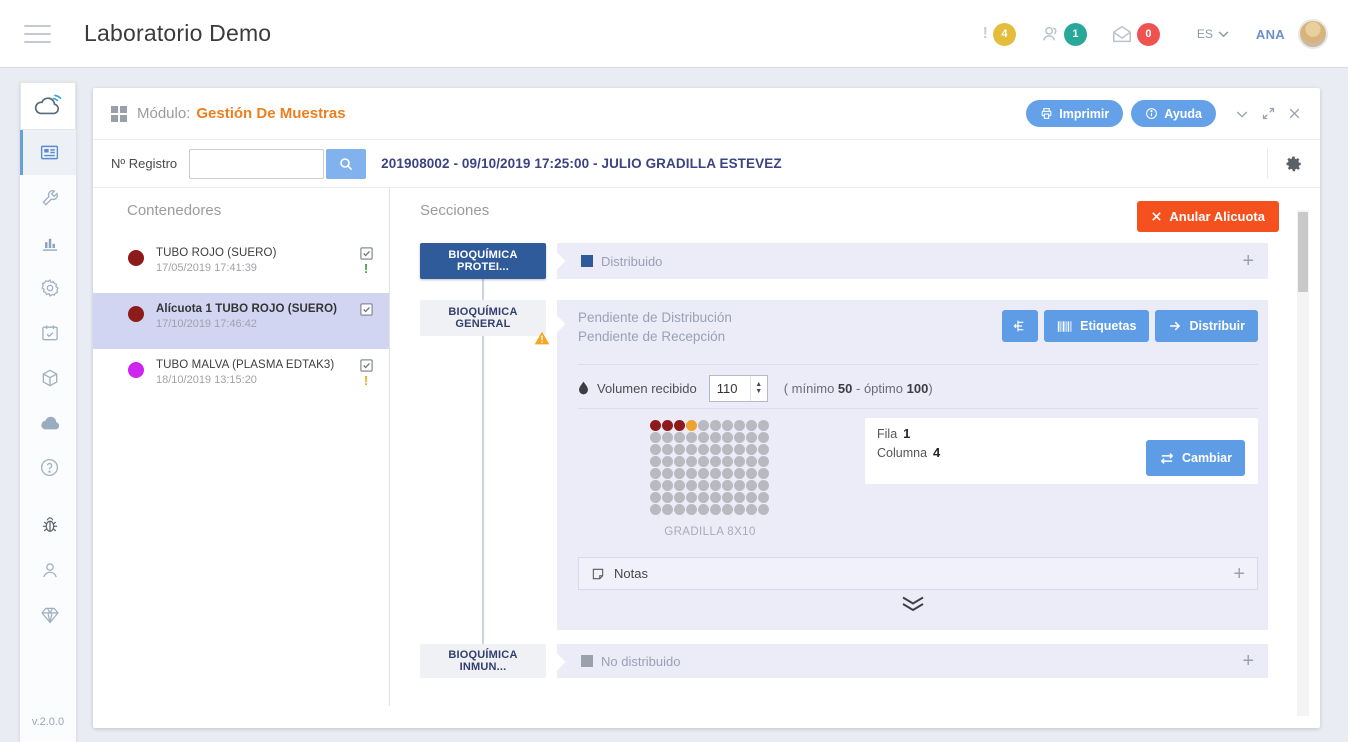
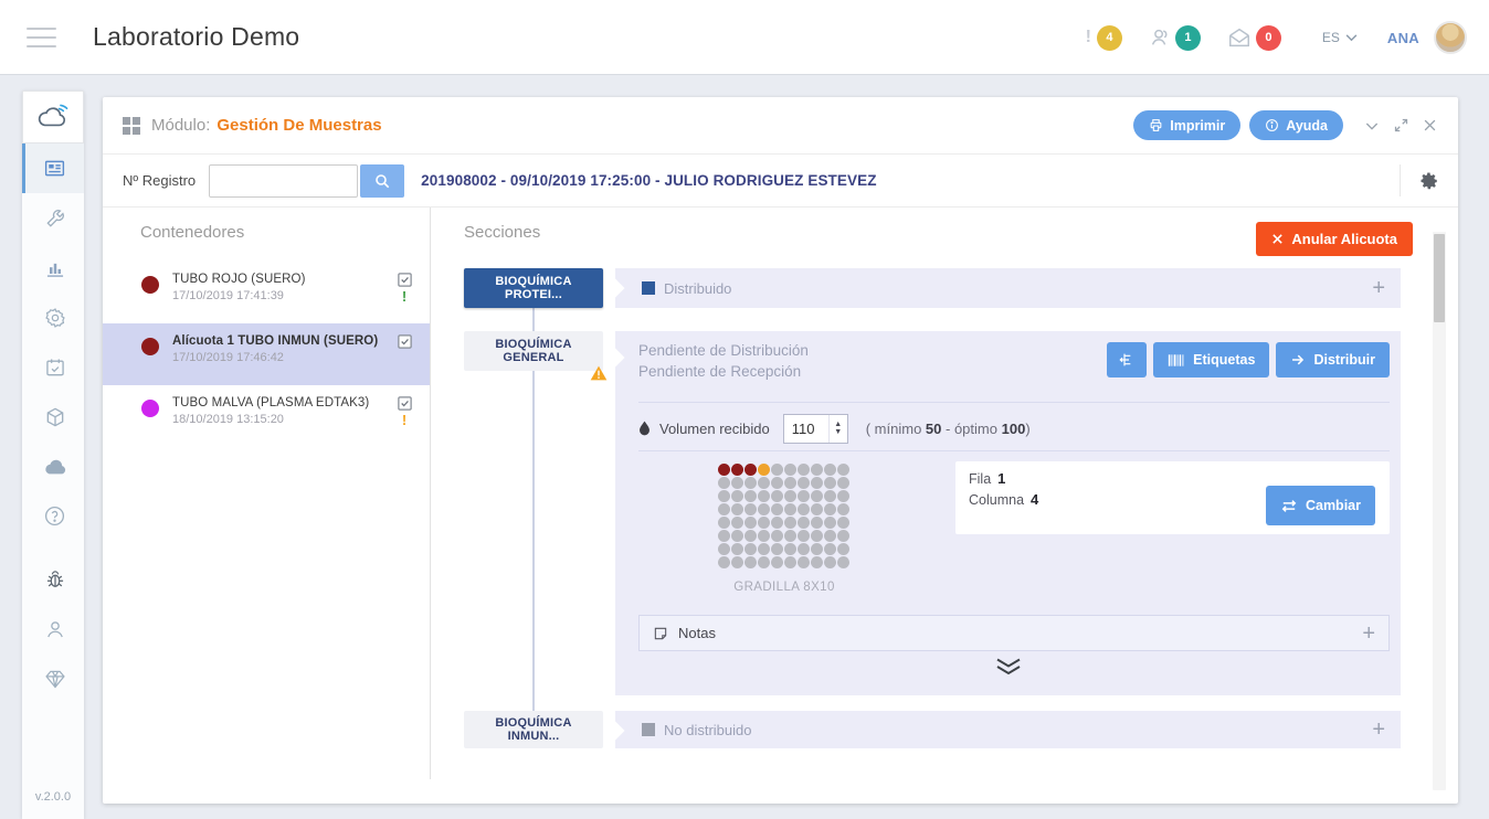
  Laboratorio Demo
  !
  4
  1
  0
  ES
  ANA
  v.2.0.0
  Módulo:
  Gestión De Muestras
  Imprimir
  Ayuda
  Nº Registro
- 201908002 - 09/10/2019 17:25:00 - JULIO GRADILLA ESTEVEZ
+ 201908002 - 09/10/2019 17:25:00 - JULIO RODRIGUEZ ESTEVEZ
  Contenedores
  TUBO ROJO (SUERO)
- 17/05/2019 17:41:39
+ 17/10/2019 17:41:39
  !
- Alícuota 1 TUBO ROJO (SUERO)
+ Alícuota 1 TUBO INMUN (SUERO)
  17/10/2019 17:46:42
  TUBO MALVA (PLASMA EDTAK3)
  18/10/2019 13:15:20
  !
  Secciones
  Anular Alicuota
  BIOQUÍMICA PROTEI...
  Distribuido
  +
  BIOQUÍMICA GENERAL
  Pendiente de Distribución
  Pendiente de Recepción
  Etiquetas
  Distribuir
  Volumen recibido
  110
  ( mínimo 50 - óptimo 100)
  GRADILLA 8X10
  Fila 1
  Columna 4
  Cambiar
  Notas
  +
  BIOQUÍMICA INMUN...
  No distribuido
  +
